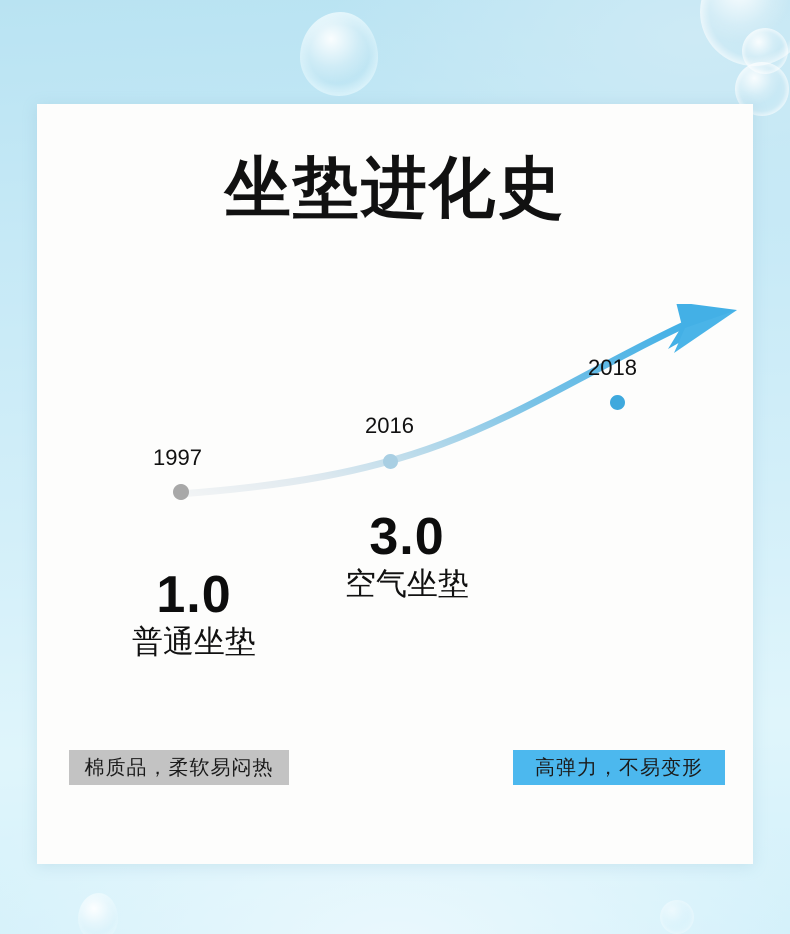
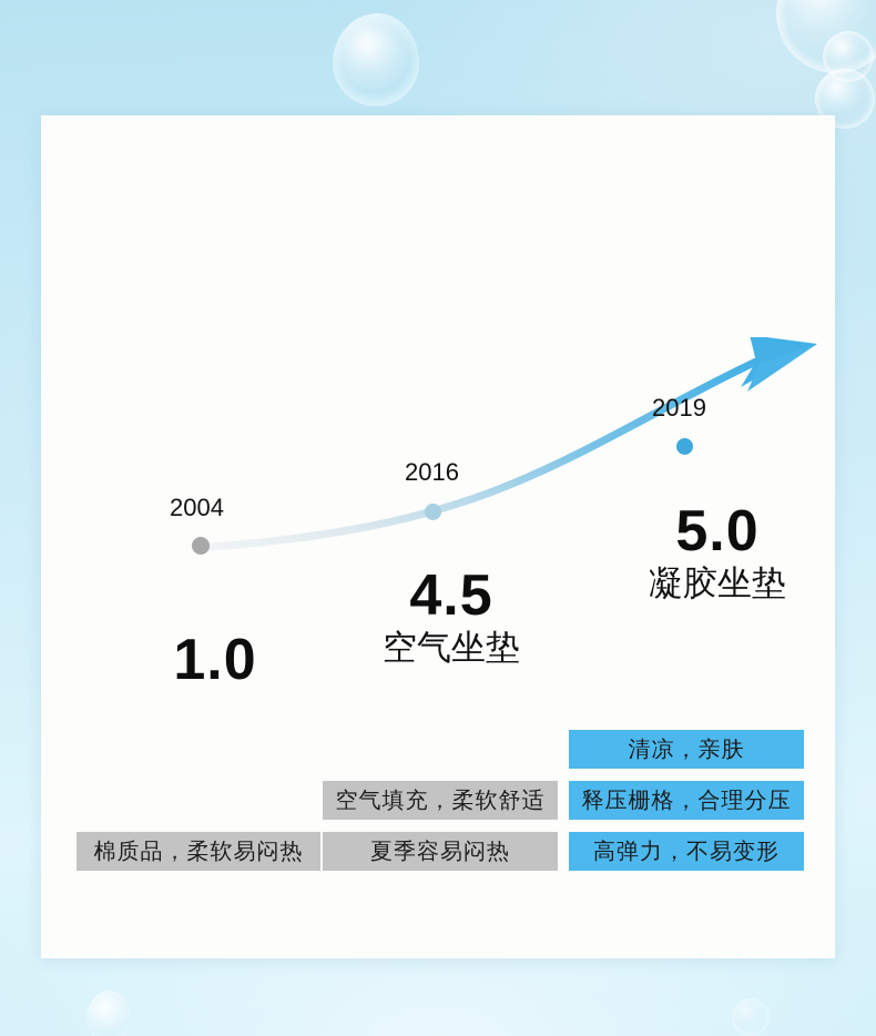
- 坐垫进化史
- 1997
+ 2004
  2016
- 2018
+ 2019
  1.0
- 普通坐垫
- 3.0
+ 4.5
  空气坐垫
+ 5.0
+ 凝胶坐垫
+ 清凉，亲肤
+ 空气填充，柔软舒适
+ 释压栅格，合理分压
  棉质品，柔软易闷热
+ 夏季容易闷热
  高弹力，不易变形
